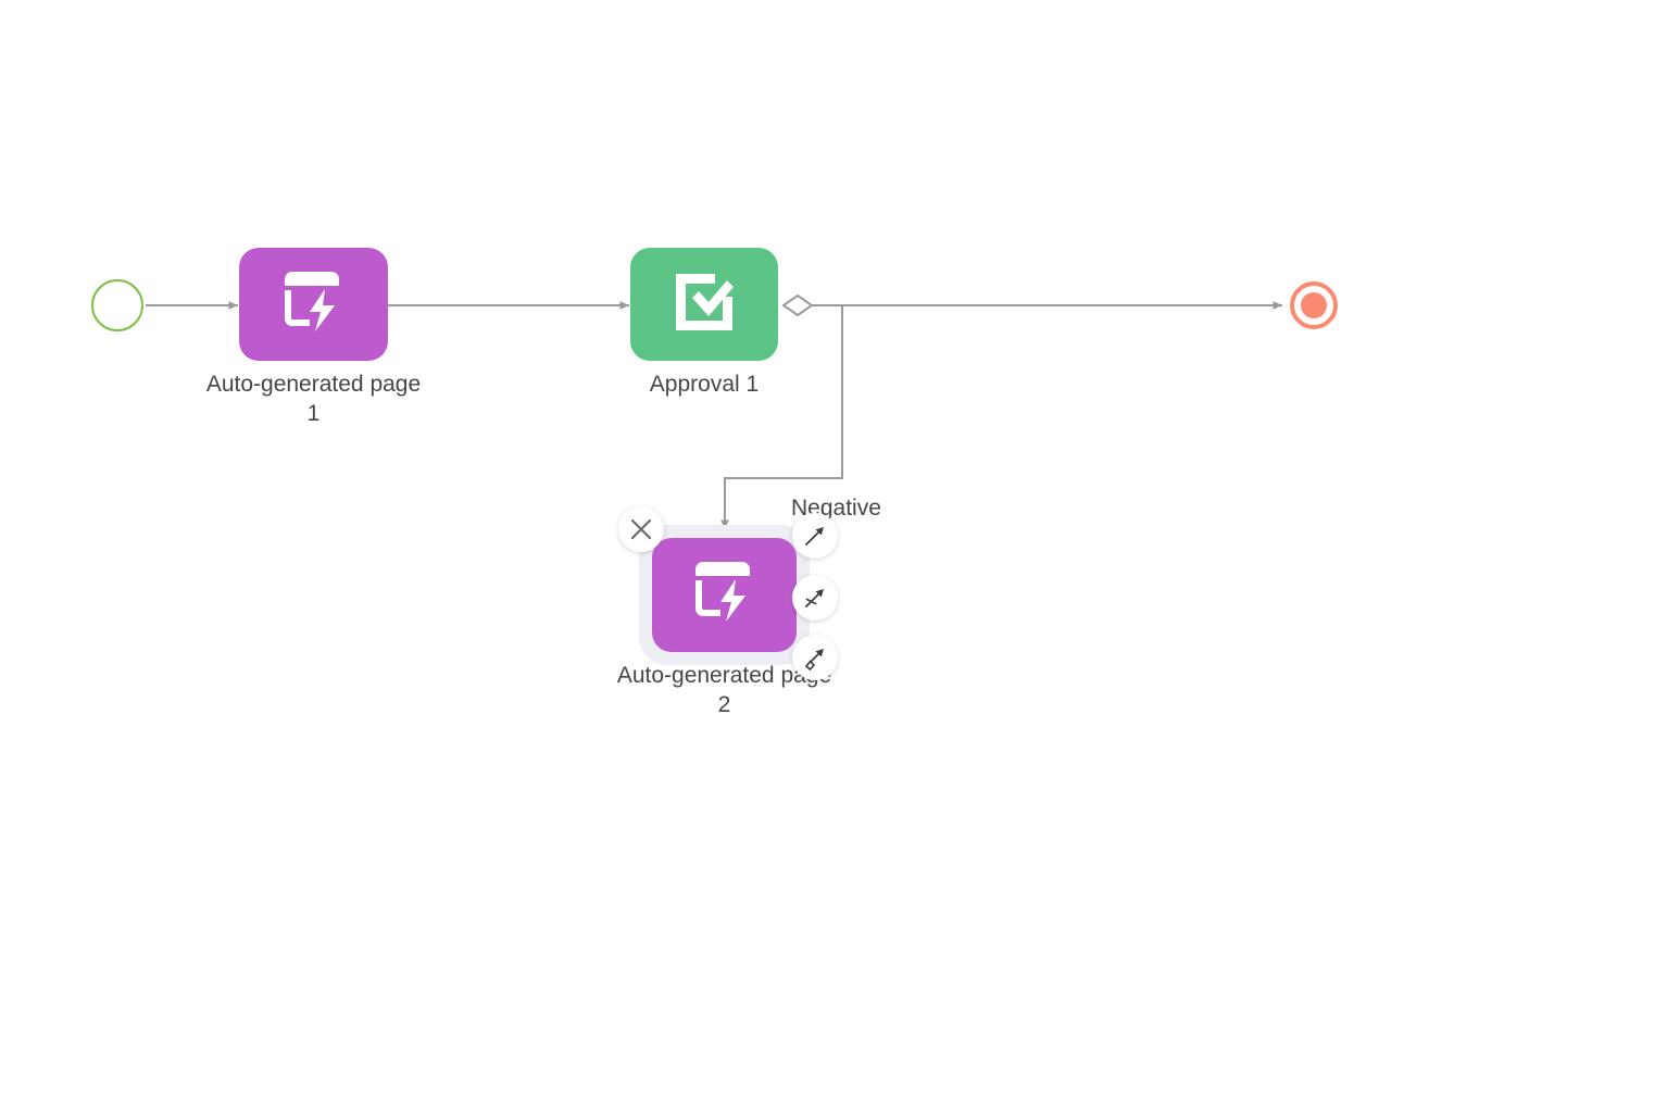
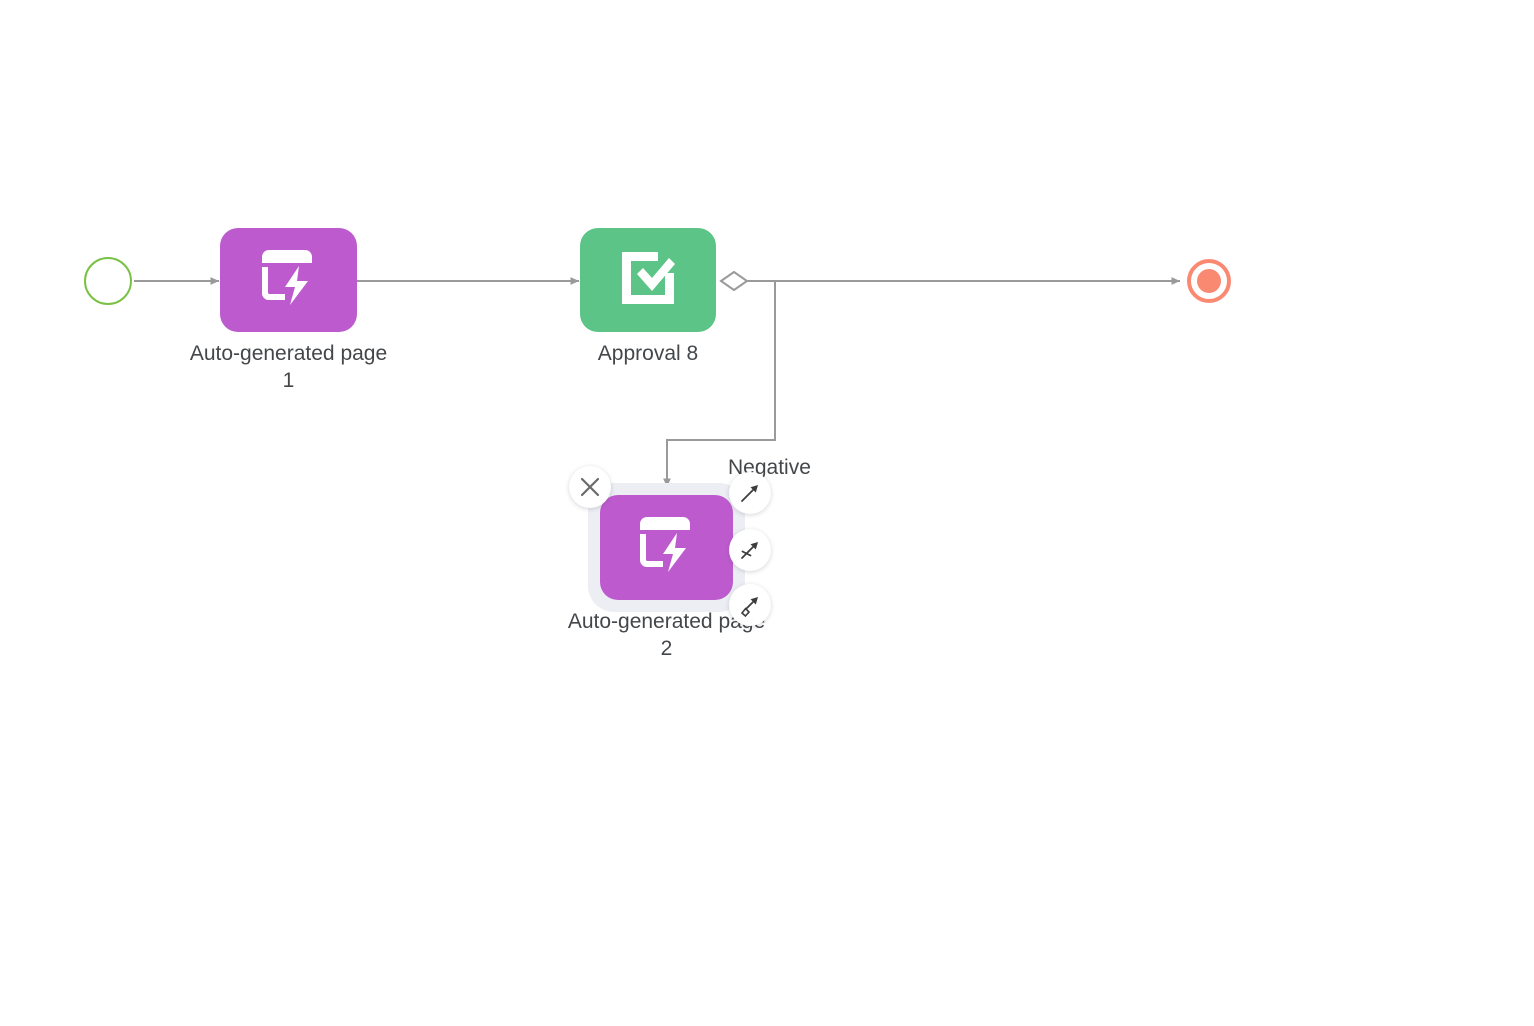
  Auto-generated page
  1
- Approval 1
+ Approval 8
  Negative
  Auto-generated pa
  2
